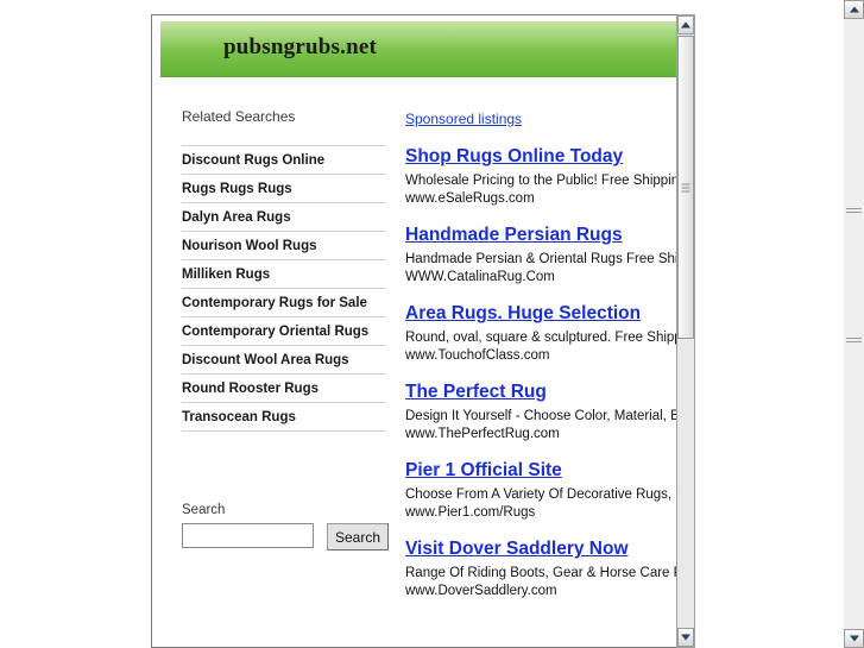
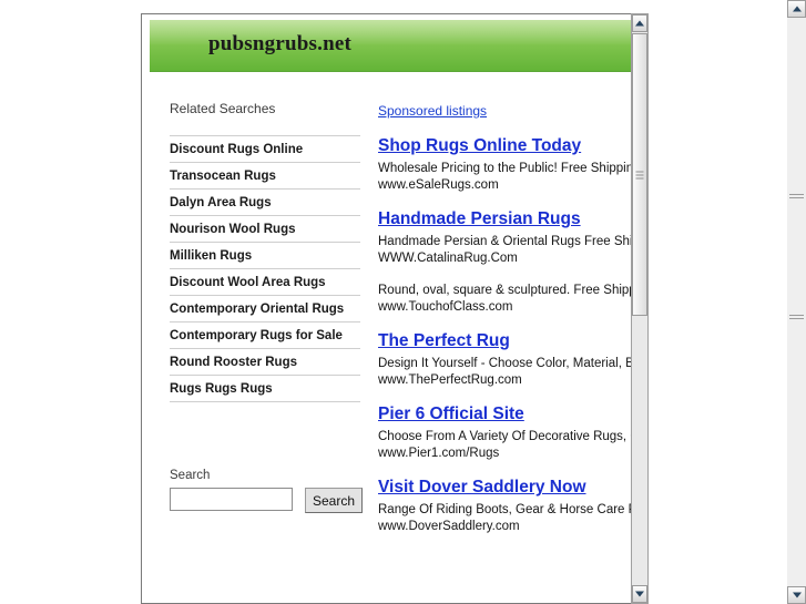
  pubsngrubs.net
  Related Searches
  Discount Rugs Online
- Rugs Rugs Rugs
+ Transocean Rugs
  Dalyn Area Rugs
  Nourison Wool Rugs
  Milliken Rugs
- Contemporary Rugs for Sale
+ Discount Wool Area Rugs
  Contemporary Oriental Rugs
- Discount Wool Area Rugs
+ Contemporary Rugs for Sale
  Round Rooster Rugs
- Transocean Rugs
+ Rugs Rugs Rugs
  Search
  Search
  Sponsored listings
  Shop Rugs Online Today
  Wholesale Pricing to the Public! Free Shippin
  www.eSaleRugs.com
  Handmade Persian Rugs
  Handmade Persian & Oriental Rugs Free Sh
  WWW.CatalinaRug.Com
- Area Rugs. Huge Selection
  Round, oval, square & sculptured. Free Ship
  www.TouchofClass.com
  The Perfect Rug
  Design It Yourself - Choose Color, Material, B
  www.ThePerfectRug.com
- Pier 1 Official Site
+ Pier 6 Official Site
  Choose From A Variety Of Decorative Rugs,
  www.Pier1.com/Rugs
  Visit Dover Saddlery Now
  Range Of Riding Boots, Gear & Horse Care
  www.DoverSaddlery.com
